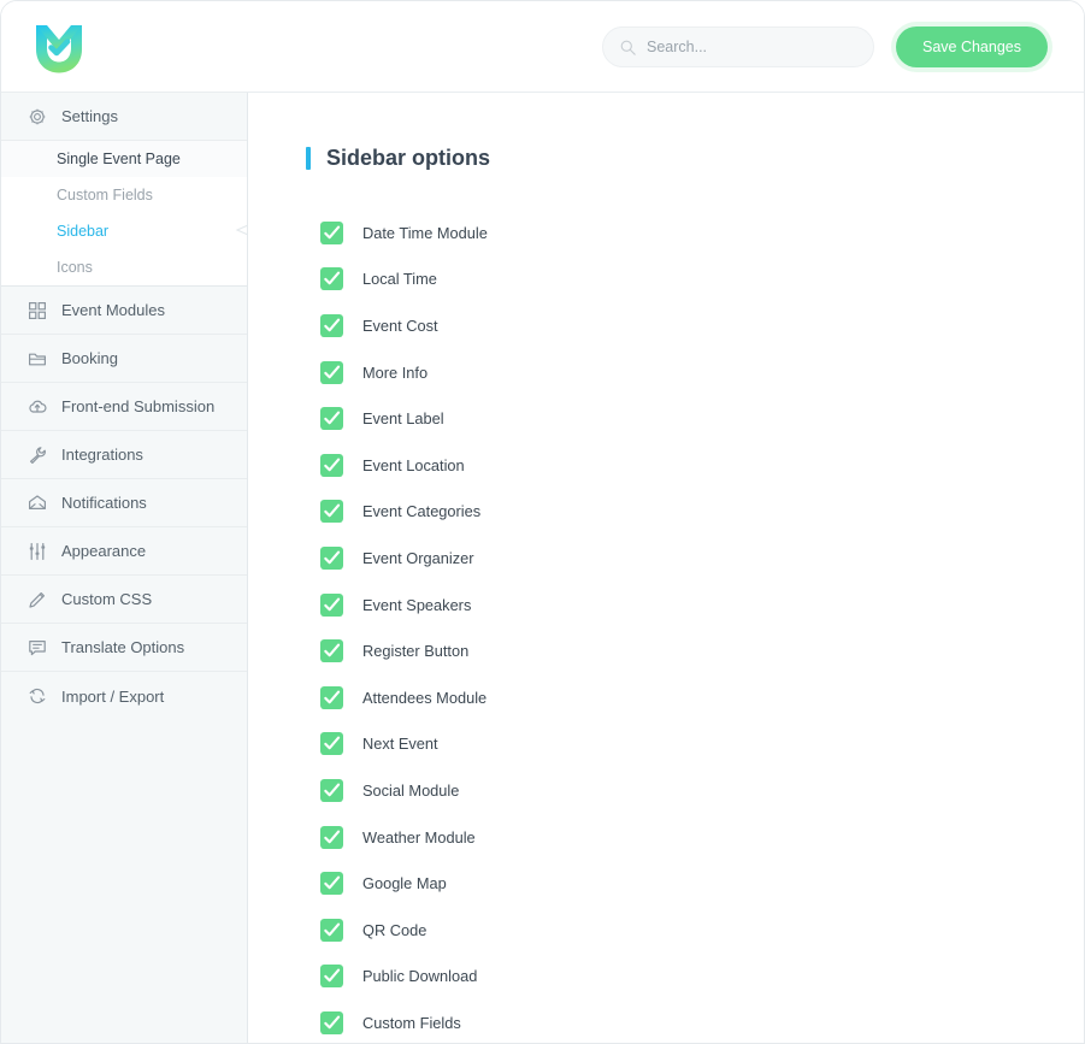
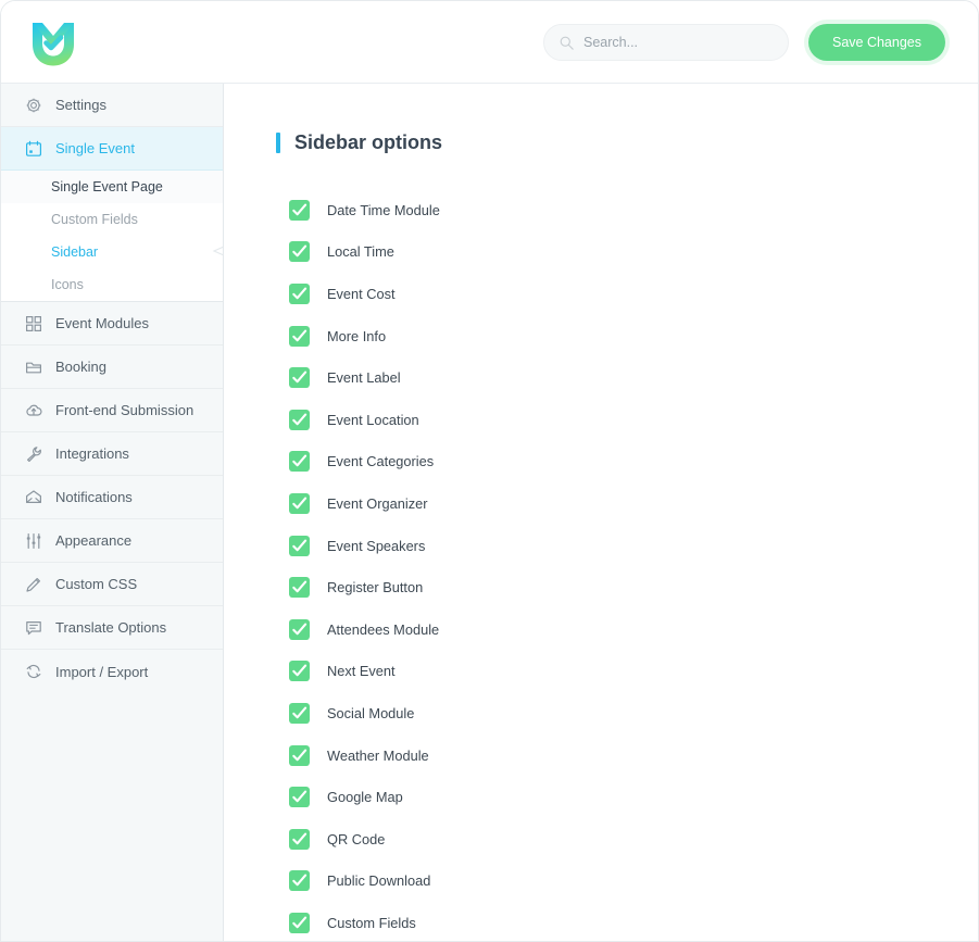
  Search...
  Save Changes
  Settings
+ Single Event
  Single Event Page
  Custom Fields
  Sidebar
  Icons
  Event Modules
  Booking
  Front-end Submission
  Integrations
  Notifications
  Appearance
  Custom CSS
  Translate Options
  Import / Export
  Sidebar options
  Date Time Module
  Local Time
  Event Cost
  More Info
  Event Label
  Event Location
  Event Categories
  Event Organizer
  Event Speakers
  Register Button
  Attendees Module
  Next Event
  Social Module
  Weather Module
  Google Map
  QR Code
  Public Download
  Custom Fields
